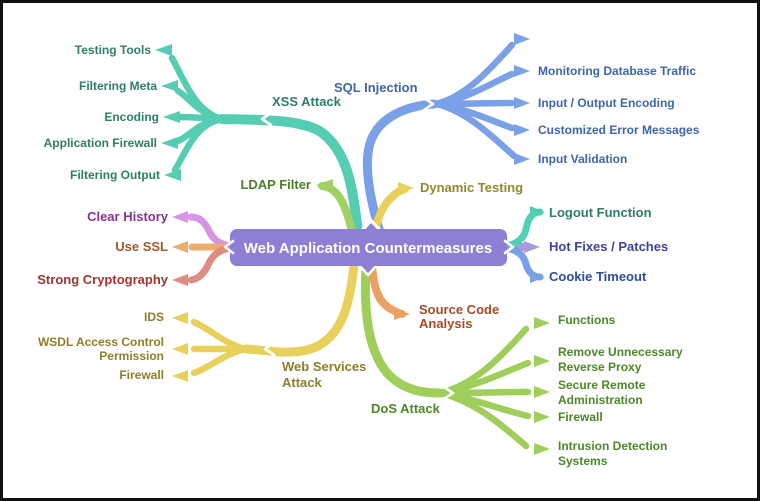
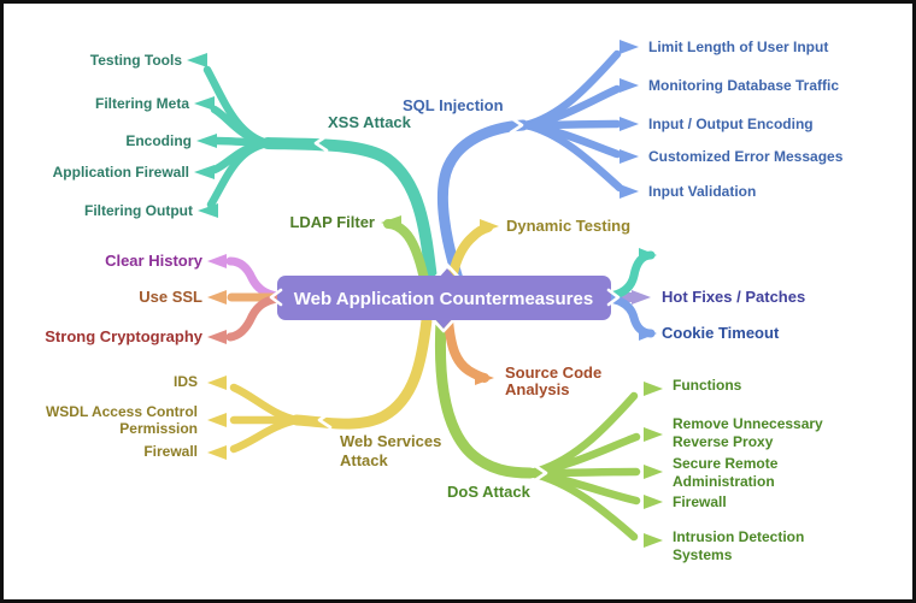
  Web Application Countermeasures
  XSS Attack
  Testing Tools
  Filtering Meta
  Encoding
  Application Firewall
  Filtering Output
  SQL Injection
+ Limit Length of User Input
  Monitoring Database Traffic
  Input / Output Encoding
  Customized Error Messages
  Input Validation
  LDAP Filter
  Dynamic Testing
- Logout Function
  Hot Fixes / Patches
  Cookie Timeout
  Clear History
  Use SSL
  Strong Cryptography
  Web Services
  Attack
  IDS
  WSDL Access Control
  Permission
  Firewall
  Source Code
  Analysis
  DoS Attack
  Functions
  Remove Unnecessary
  Reverse Proxy
  Secure Remote
  Administration
  Firewall
  Intrusion Detection
  Systems
